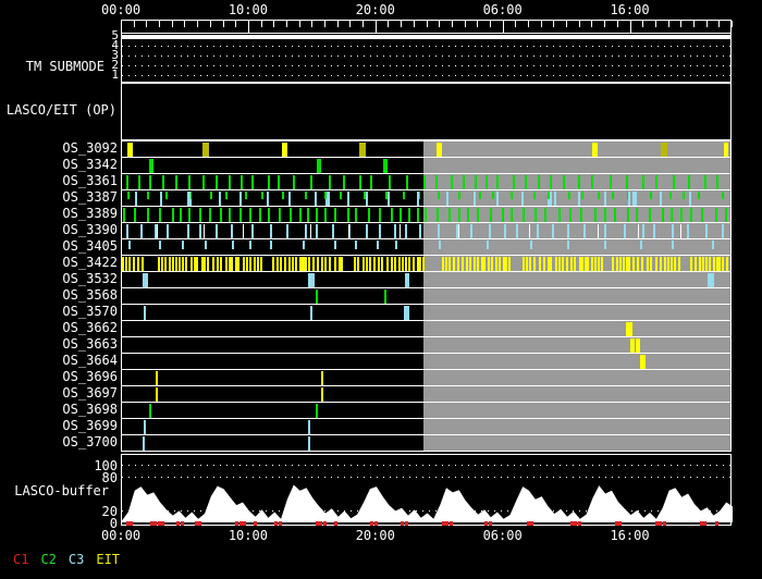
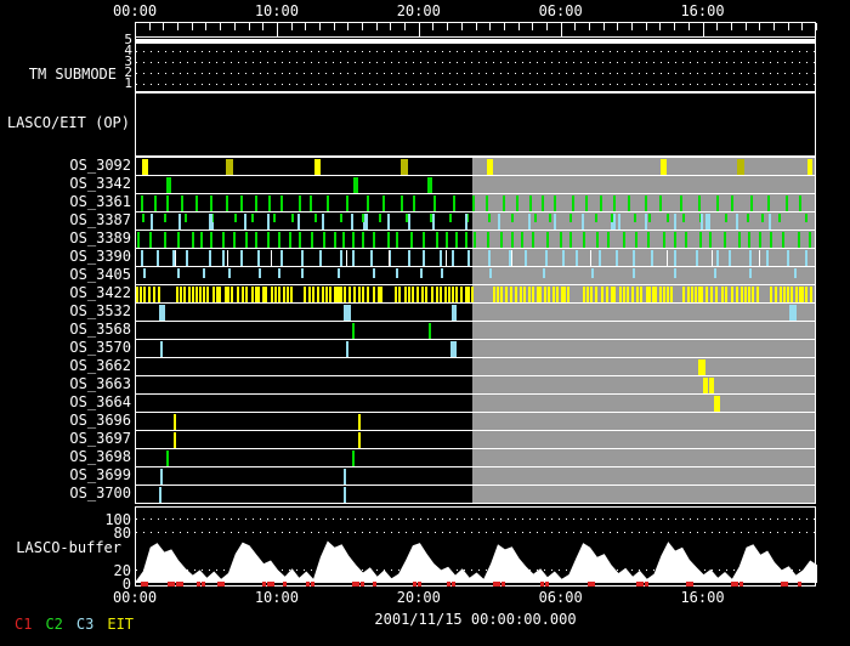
  00:00
  10:00
  20:00
  06:00
  16:00
  TM SUBMODE
  5
  4
  3
  2
  1
  LASCO/EIT (OP)
  OS_3092
  OS_3342
  OS_3361
  OS_3387
  OS_3389
  OS_3390
  OS_3405
  OS_3422
  OS_3532
  OS_3568
  OS_3570
  OS_3662
  OS_3663
  OS_3664
  OS_3696
  OS_3697
  OS_3698
  OS_3699
  OS_3700
  LASCO-buffer
  100
  80
  20
  0
  00:00
  10:00
  20:00
  06:00
  16:00
  C1
  C2
  C3
  EIT
+ 2001/11/15 00:00:00.000
